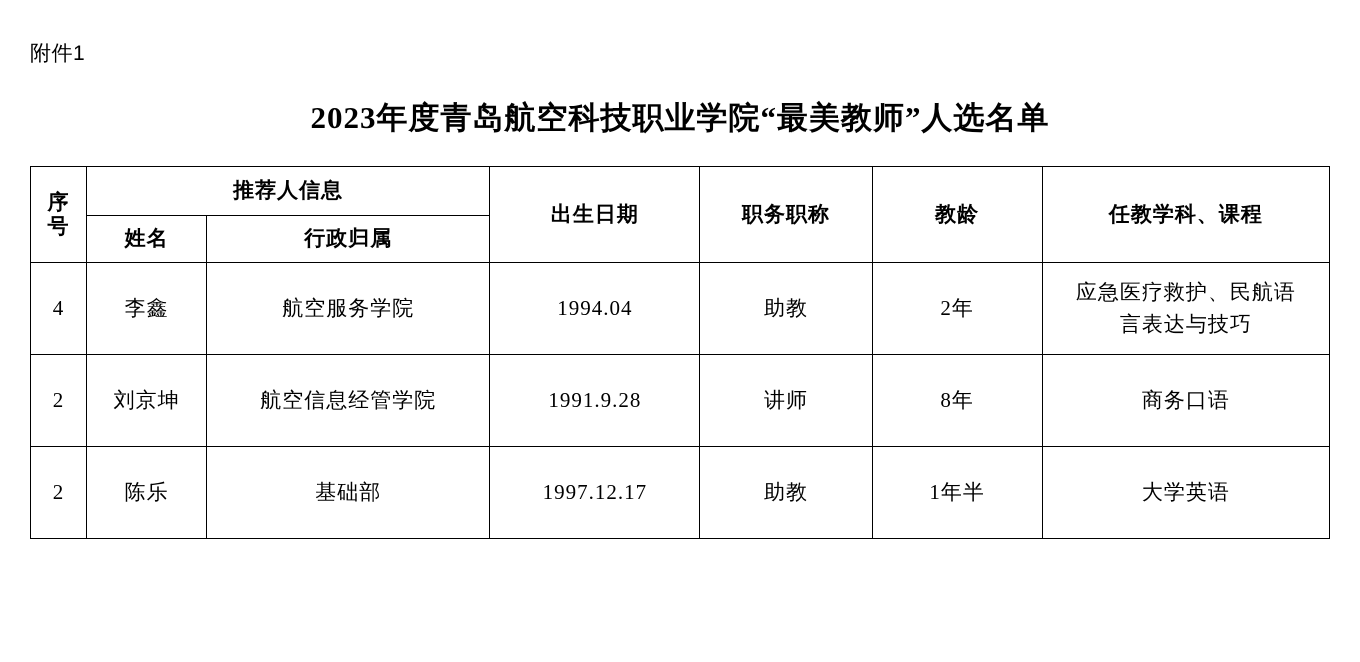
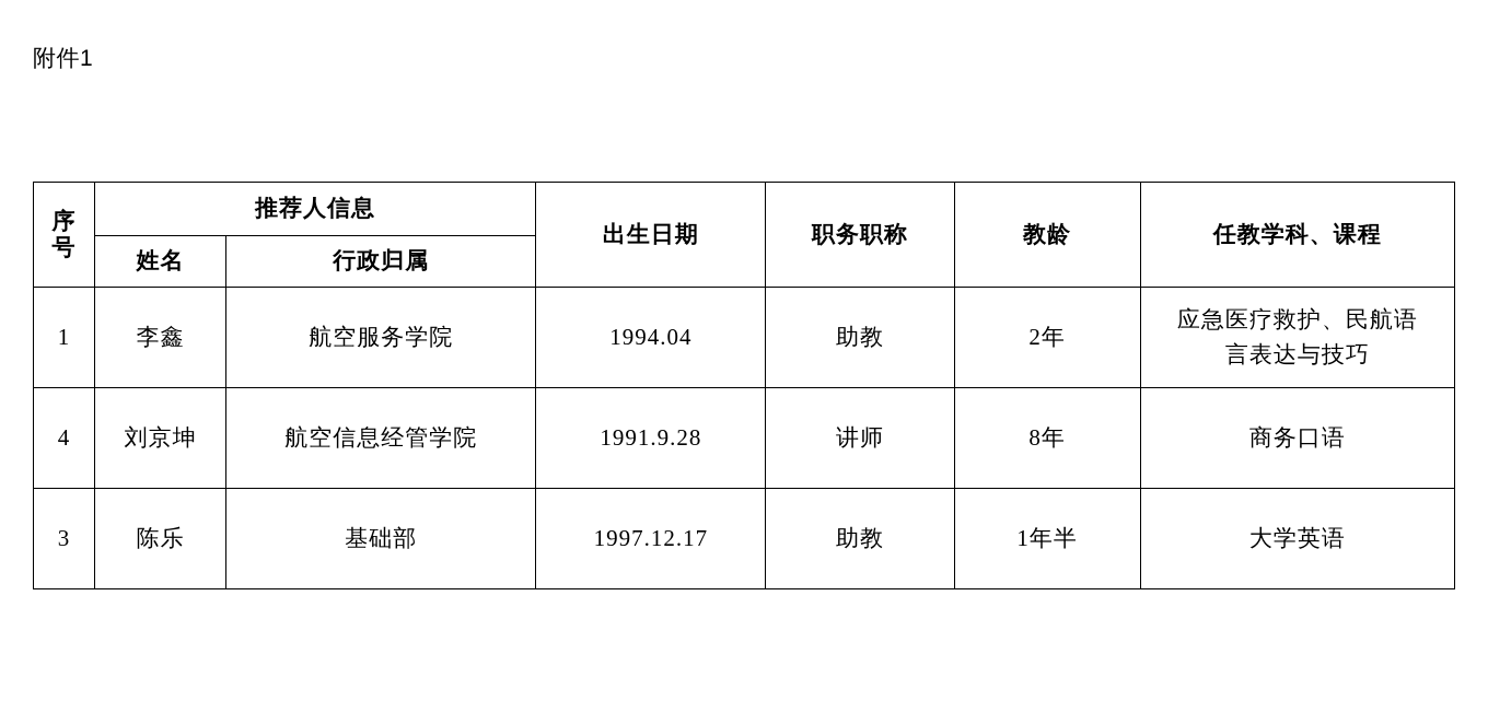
  附件1
- 2023年度青岛航空科技职业学院“最美教师”人选名单
  序 号	推荐人信息	出生日期	职务职称	教龄	任教学科、课程
  姓名	行政归属
- 4	李鑫	航空服务学院	1994.04	助教	2年	应急医疗救护、民航语 言表达与技巧
+ 1	李鑫	航空服务学院	1994.04	助教	2年	应急医疗救护、民航语 言表达与技巧
- 2	刘京坤	航空信息经管学院	1991.9.28	讲师	8年	商务口语
+ 4	刘京坤	航空信息经管学院	1991.9.28	讲师	8年	商务口语
- 2	陈乐	基础部	1997.12.17	助教	1年半	大学英语
+ 3	陈乐	基础部	1997.12.17	助教	1年半	大学英语
